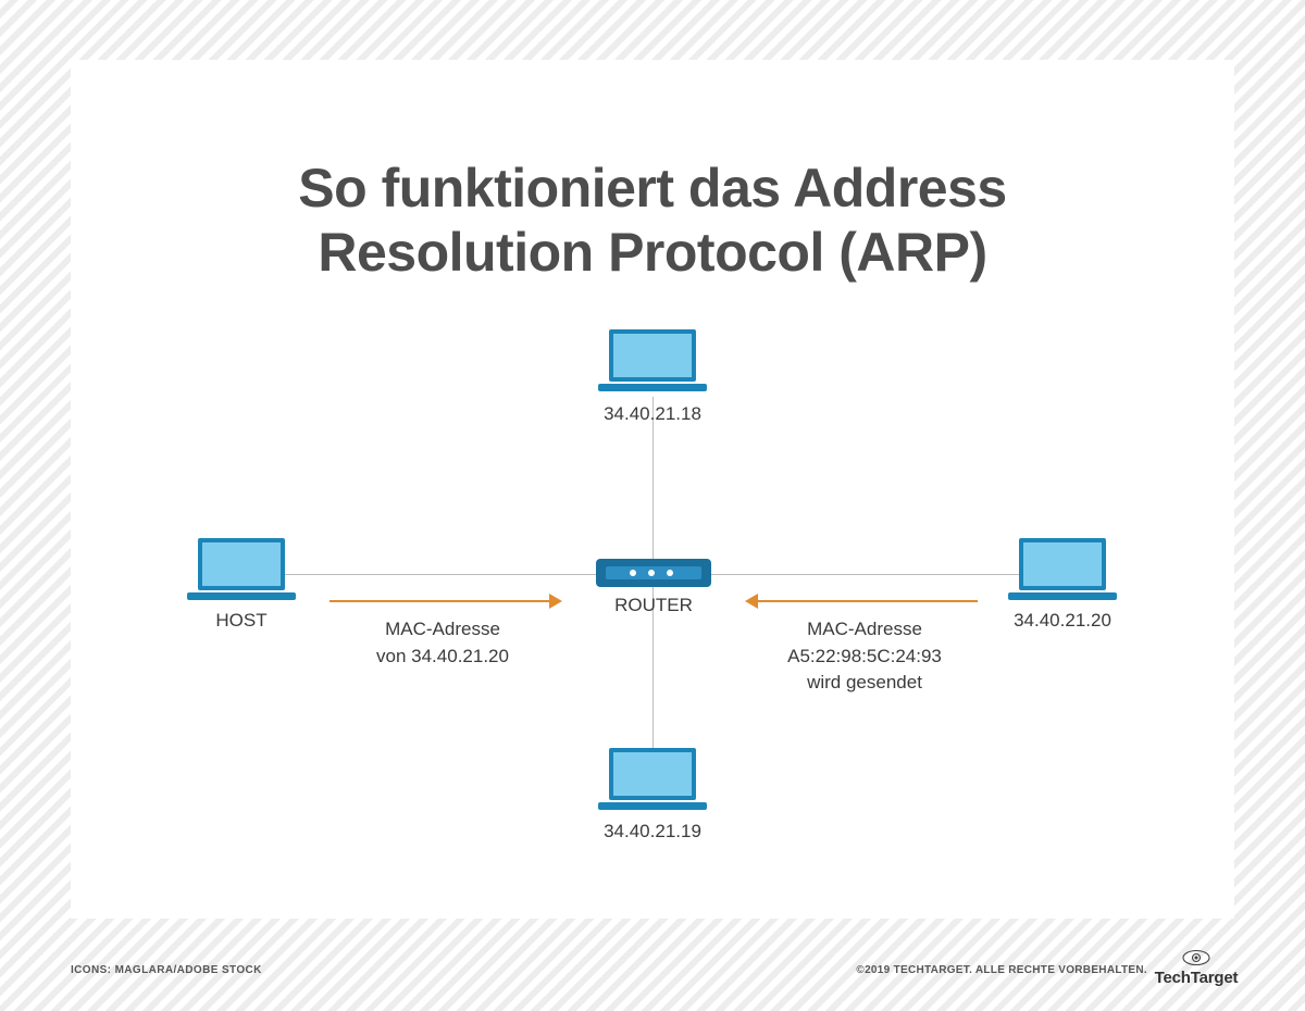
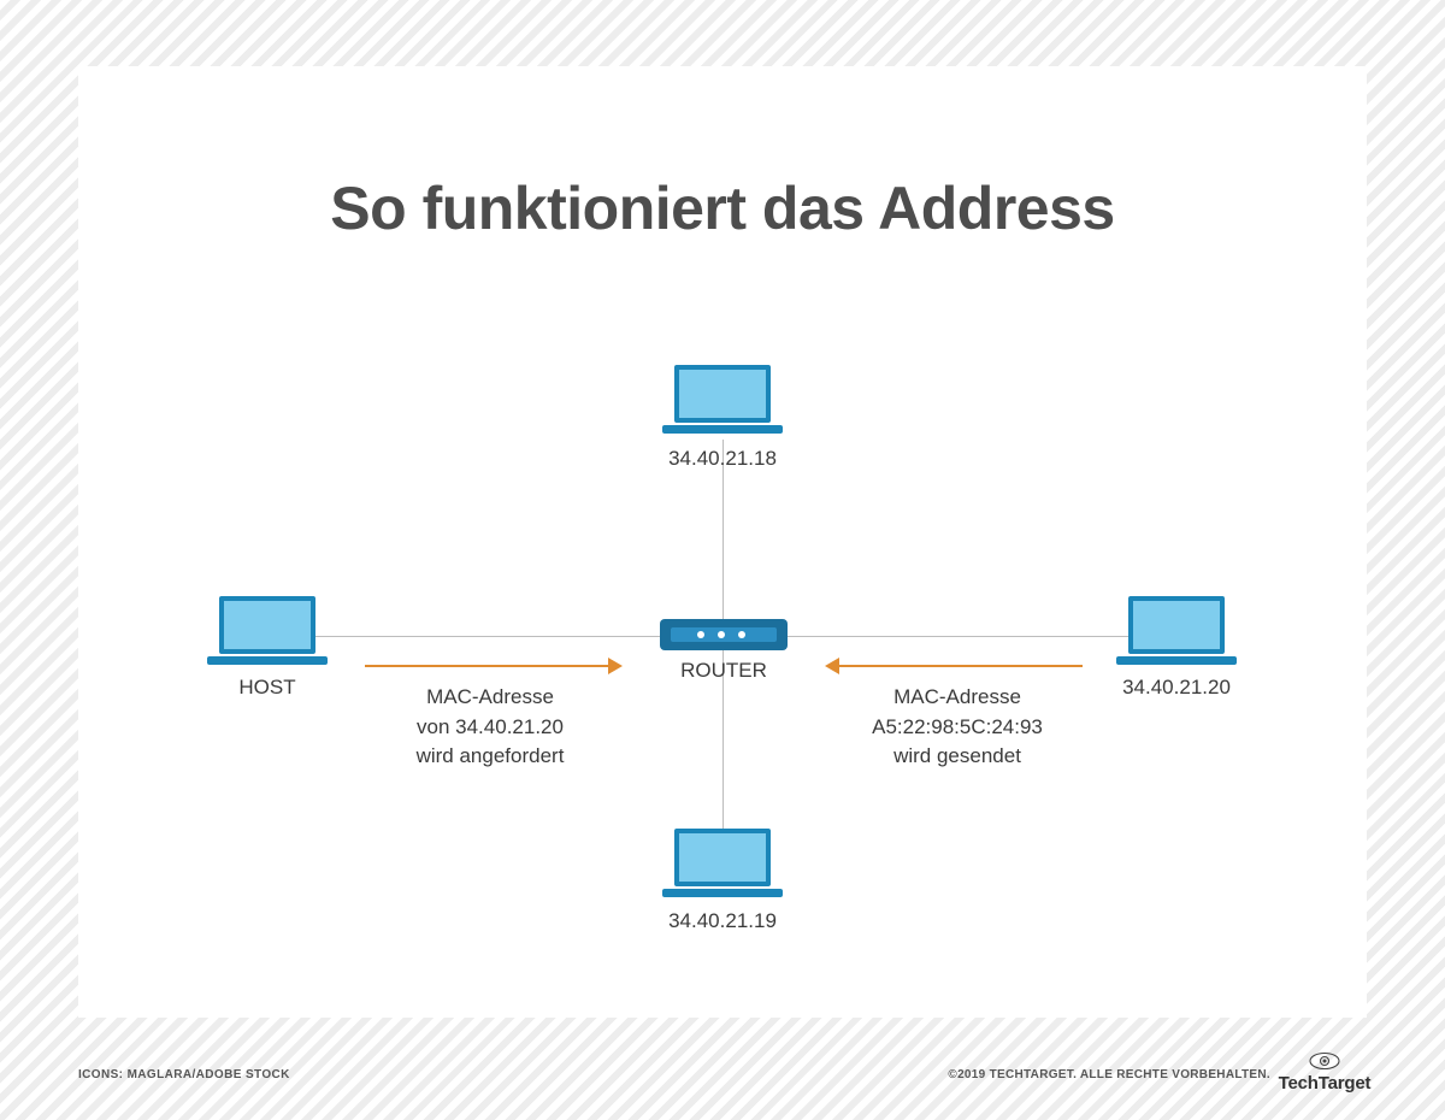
  So funktioniert das Address
- Resolution Protocol (ARP)
  34.40.21.18
  34.40.21.19
  HOST
  34.40.21.20
  ROUTER
  MAC-Adresse
  von 34.40.21.20
+ wird angefordert
  MAC-Adresse
  A5:22:98:5C:24:93
  wird gesendet
  ICONS: MAGLARA/ADOBE STOCK
  ©2019 TECHTARGET. ALLE RECHTE VORBEHALTEN.
  TechTarget
